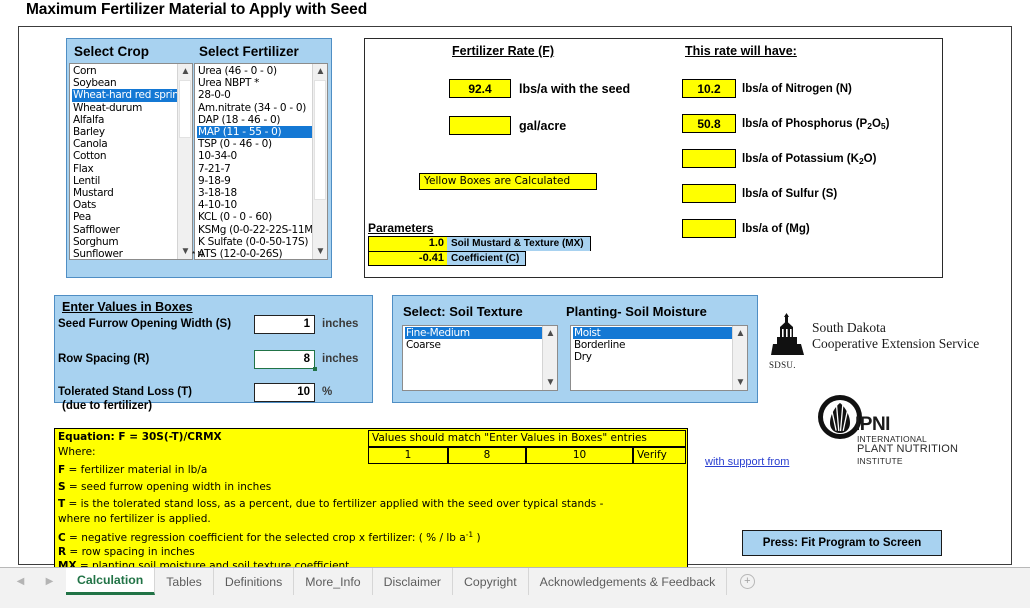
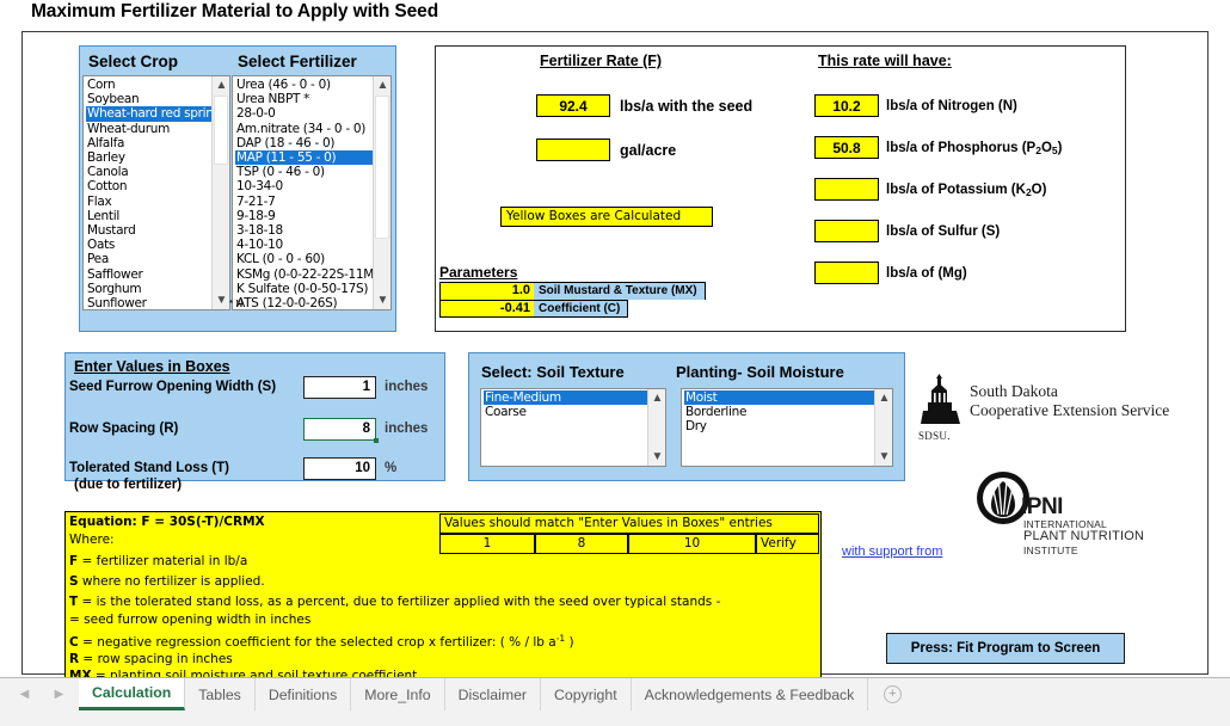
  Maximum Fertilizer Material to Apply with Seed
  Select Crop
  Select Fertilizer
  Corn
  Soybean
  Wheat-hard red sprin
  Wheat-durum
  Alfalfa
  Barley
  Canola
  Cotton
  Flax
  Lentil
  Mustard
  Oats
  Pea
  Safflower
  Sorghum
  Sunflower
  ▲
  ▼
  Urea (46 - 0 - 0)
  Urea NBPT *
  28-0-0
  Am.nitrate (34 - 0 - 0)
  DAP (18 - 46 - 0)
  MAP (11 - 55 - 0)
  TSP (0 - 46 - 0)
  10-34-0
  7-21-7
  9-18-9
  3-18-18
  4-10-10
  KCL (0 - 0 - 60)
  KSMg (0-0-22-22S-11M
  K Sulfate (0-0-50-17S)
  ATS (12-0-0-26S)
  ▲
  ▼
  * N
  Fertilizer Rate (F)
  This rate will have:
  92.4
  lbs/a with the seed
  gal/acre
  Yellow Boxes are Calculated
  Parameters
  1.0
  Soil Mustard & Texture (MX)
  -0.41
  Coefficient (C)
  10.2
  lbs/a of Nitrogen (N)
  50.8
  lbs/a of Phosphorus (P2O5)
  lbs/a of Potassium (K2O)
  lbs/a of Sulfur (S)
  lbs/a of (Mg)
  Enter Values in Boxes
  Seed Furrow Opening Width (S)
  1
  inches
  Row Spacing (R)
  8
  inches
  Tolerated Stand Loss (T)
  10
  %
  (due to fertilizer)
  Select: Soil Texture
  Planting- Soil Moisture
  Fine-Medium
  Coarse
  ▲
  ▼
  Moist
  Borderline
  Dry
  ▲
  ▼
  SDSU.
  South Dakota
  Cooperative Extension Service
  IPNI
  INTERNATIONAL
  PLANT NUTRITION
  INSTITUTE
  with support from
  Press: Fit Program to Screen
  Equation: F = 30S(-T)/CRMX
  Where:
  F = fertilizer material in lb/a
- S = seed furrow opening width in inches
+ S where no fertilizer is applied.
  T = is the tolerated stand loss, as a percent, due to fertilizer applied with the seed over typical stands -
- where no fertilizer is applied.
+ = seed furrow opening width in inches
  C = negative regression coefficient for the selected crop x fertilizer: ( % / lb a-1 )
  R = row spacing in inches
  MX = planting soil moisture and soil texture coefficient.
  Values should match "Enter Values in Boxes" entries
  1
  8
  10
  Verify
  ◀
  ▶
  Calculation
  Tables
  Definitions
  More_Info
  Disclaimer
  Copyright
  Acknowledgements & Feedback
  +
